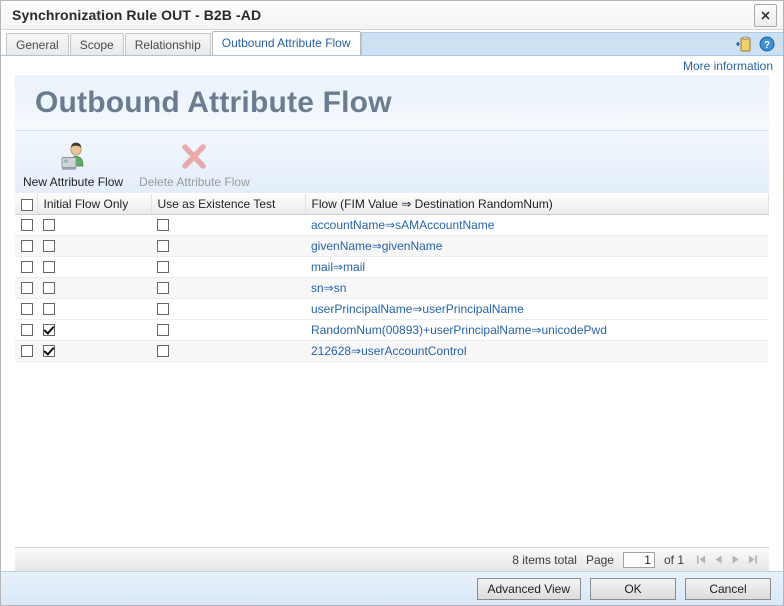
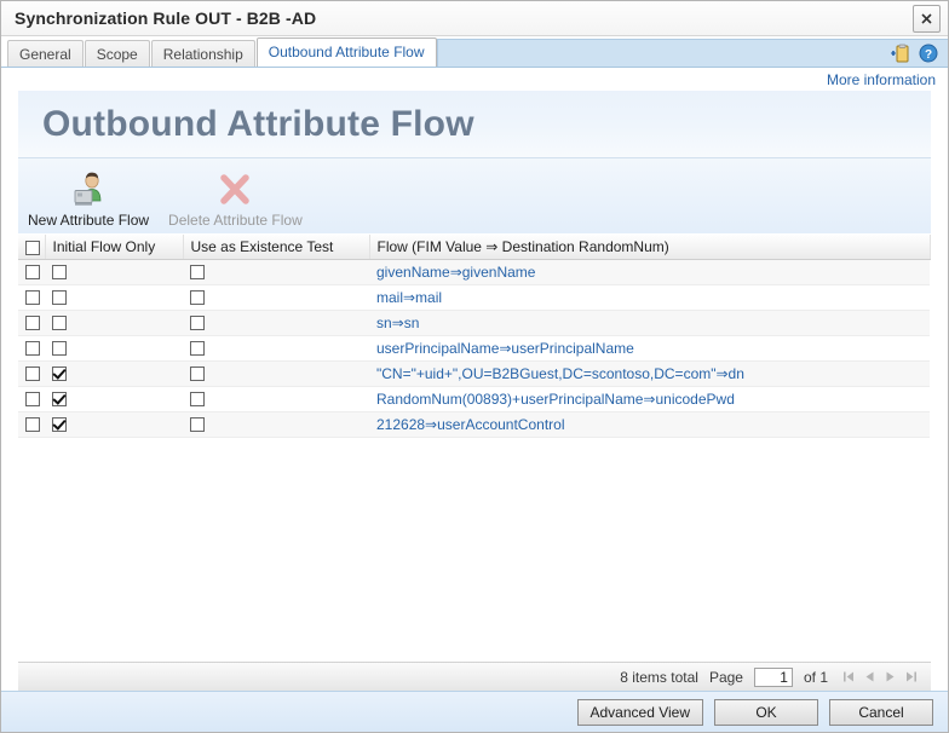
  Synchronization Rule OUT - B2B -AD
  General
  Scope
  Relationship
  Outbound Attribute Flow
  ?
  More information
  Outbound Attribute Flow
  New Attribute Flow
  Delete Attribute Flow
  	Initial Flow Only	Use as Existence Test	Flow (FIM Value ⇒ Destination RandomNum)
- 			accountName⇒sAMAccountName
  			givenName⇒givenName
  			mail⇒mail
  			sn⇒sn
  			userPrincipalName⇒userPrincipalName
+ 			"CN="+uid+",OU=B2BGuest,DC=scontoso,DC=com"⇒dn
  			RandomNum(00893)+userPrincipalName⇒unicodePwd
  			212628⇒userAccountControl
  8 items total
  Page
  1
  of 1
  Advanced View
  OK
  Cancel
